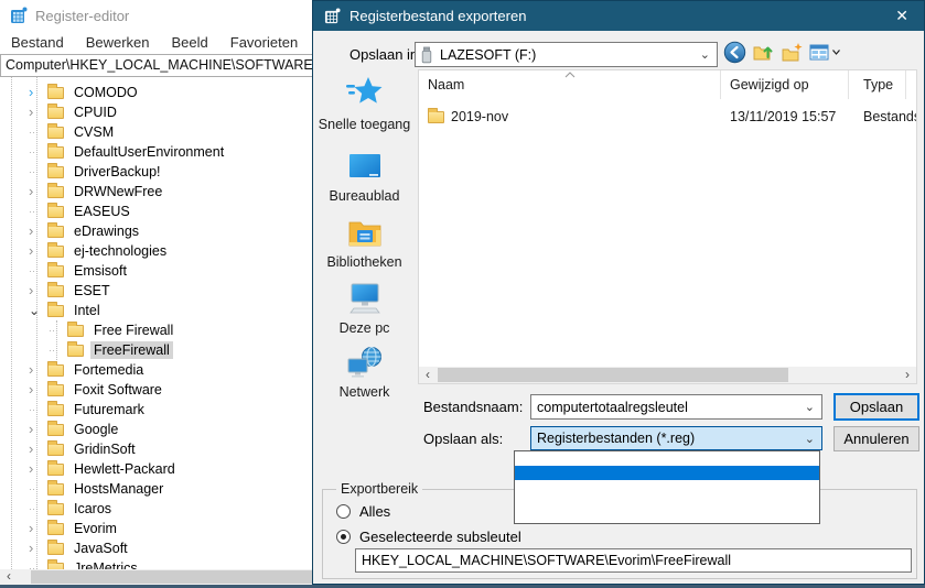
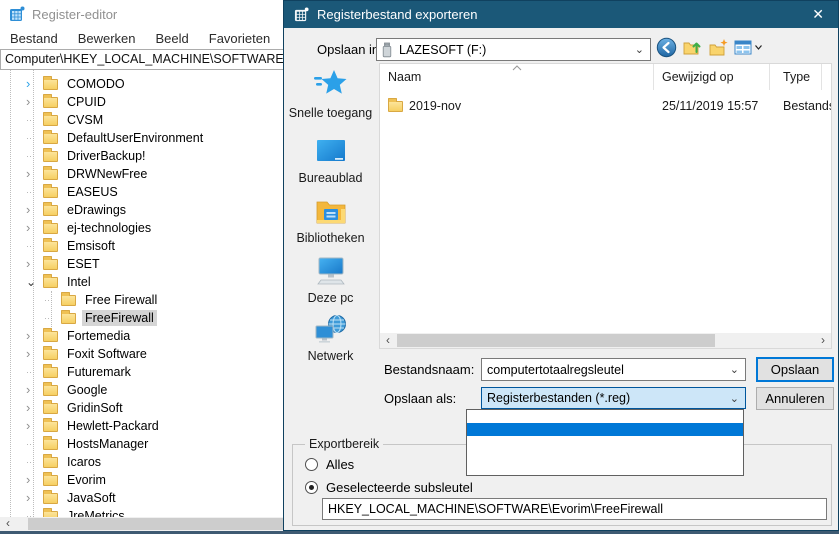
  Register-editor
  Bestand
  Bewerken
  Beeld
  Favorieten
  Computer\HKEY_LOCAL_MACHINE\SOFTWARE
  ›
  COMODO
  ›
  CPUID
  ⋯
  CVSM
  ⋯
  DefaultUserEnvironment
  ⋯
  DriverBackup!
  ›
  DRWNewFree
  ⋯
  EASEUS
  ›
  eDrawings
  ›
  ej-technologies
  ⋯
  Emsisoft
  ›
  ESET
  ⌄
  Intel
  ⋯
  Free Firewall
  ⋯
  FreeFirewall
  ›
  Fortemedia
  ›
  Foxit Software
  ⋯
  Futuremark
  ›
  Google
  ›
  GridinSoft
  ›
  Hewlett-Packard
  ⋯
  HostsManager
  ⋯
  Icaros
  ›
  Evorim
  ›
  JavaSoft
  ⋯
  JreMetrics
  ‹
  Registerbestand exporteren
  ✕
  Opslaan i
  LAZESOFT (F:)
  ⌄
  Snelle toegang
  Bureaublad
  Bibliotheken
  Deze pc
  Netwerk
  Naam
  Gewijzigd op
  Type
  2019-nov
- 13/11/2019 15:57
+ 25/11/2019 15:57
  ‹
  ›
  Bestandsnaam:
  computertotaalregsleutel
  ⌄
  Opslaan
  Opslaan als:
  Registerbestanden (*.reg)
  ⌄
  Annuleren
  Exportbereik
  Alles
  Geselecteerde subsleutel
  HKEY_LOCAL_MACHINE\SOFTWARE\Evorim\FreeFirewall
